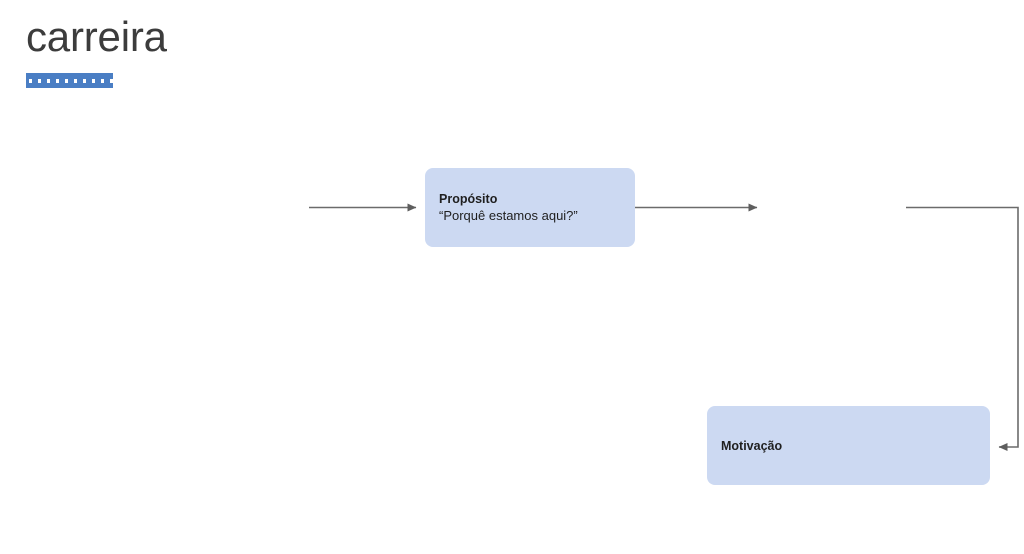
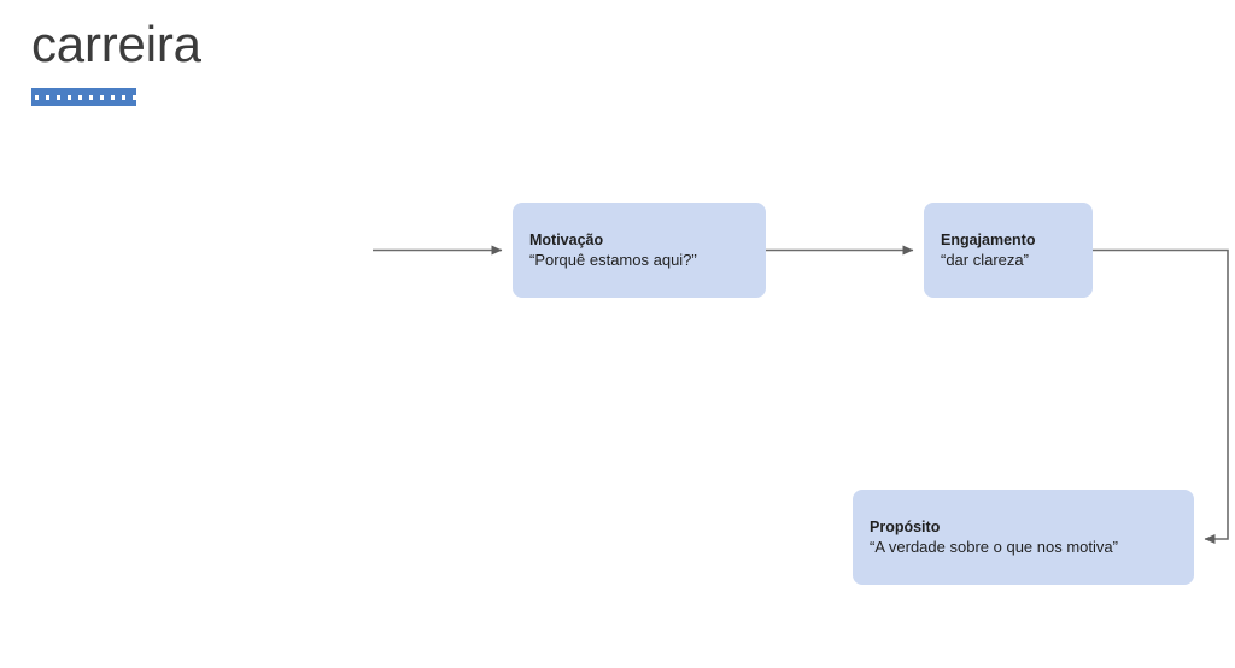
  carreira
- Propósito
+ Motivação
  “Porquê estamos aqui?”
+ Engajamento
+ “dar clareza”
- Motivação
+ Propósito
+ “A verdade sobre o que nos motiva”
